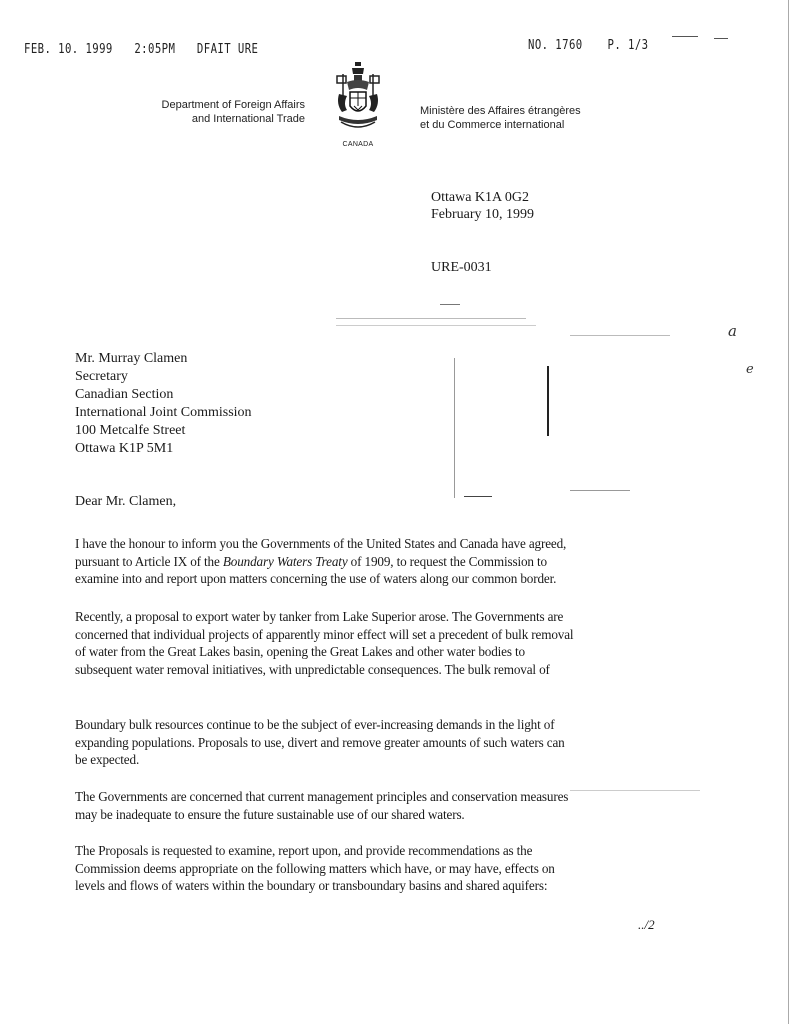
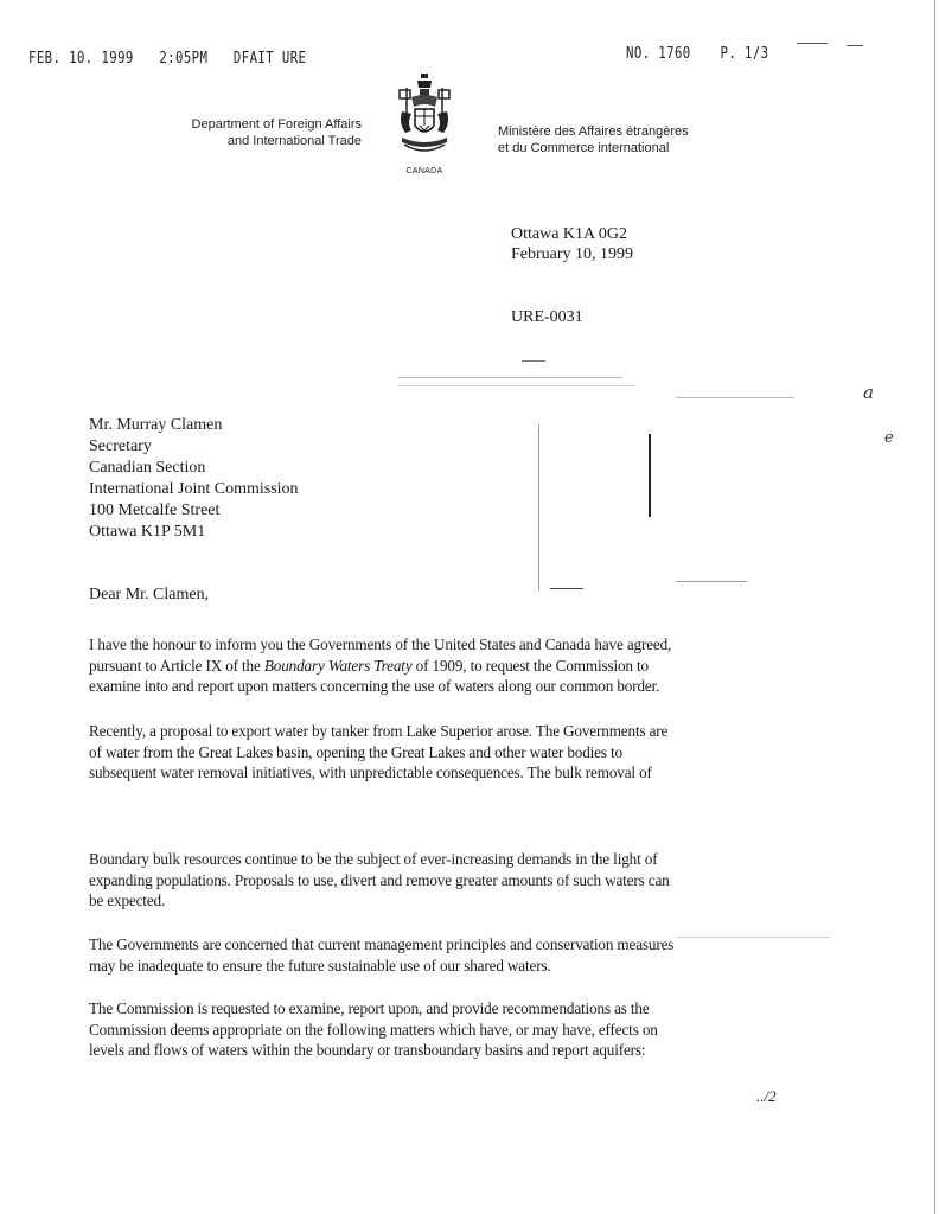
  FEB. 10. 1999 2:05PM DFAIT URE
  NO. 1760 P. 1/3
  Department of Foreign Affairs
  and International Trade
  Ministère des Affaires étrangères
  et du Commerce international
  Ottawa K1A 0G2
  February 10, 1999
  URE-0031
  Mr. Murray Clamen
  Secretary
  Canadian Section
  International Joint Commission
  100 Metcalfe Street
  Ottawa K1P 5M1
  a
  e
  Dear Mr. Clamen,
  I have the honour to inform you the Governments of the United States and Canada have agreed,
  pursuant to Article IX of the Boundary Waters Treaty of 1909, to request the Commission to
  examine into and report upon matters concerning the use of waters along our common border.
  Recently, a proposal to export water by tanker from Lake Superior arose. The Governments are
- concerned that individual projects of apparently minor effect will set a precedent of bulk removal
  of water from the Great Lakes basin, opening the Great Lakes and other water bodies to
  subsequent water removal initiatives, with unpredictable consequences. The bulk removal of
  Boundary bulk resources continue to be the subject of ever-increasing demands in the light of
  expanding populations. Proposals to use, divert and remove greater amounts of such waters can
  be expected.
  The Governments are concerned that current management principles and conservation measures
  may be inadequate to ensure the future sustainable use of our shared waters.
- The Proposals is requested to examine, report upon, and provide recommendations as the
+ The Commission is requested to examine, report upon, and provide recommendations as the
  Commission deems appropriate on the following matters which have, or may have, effects on
- levels and flows of waters within the boundary or transboundary basins and shared aquifers:
+ levels and flows of waters within the boundary or transboundary basins and report aquifers:
  ../2
